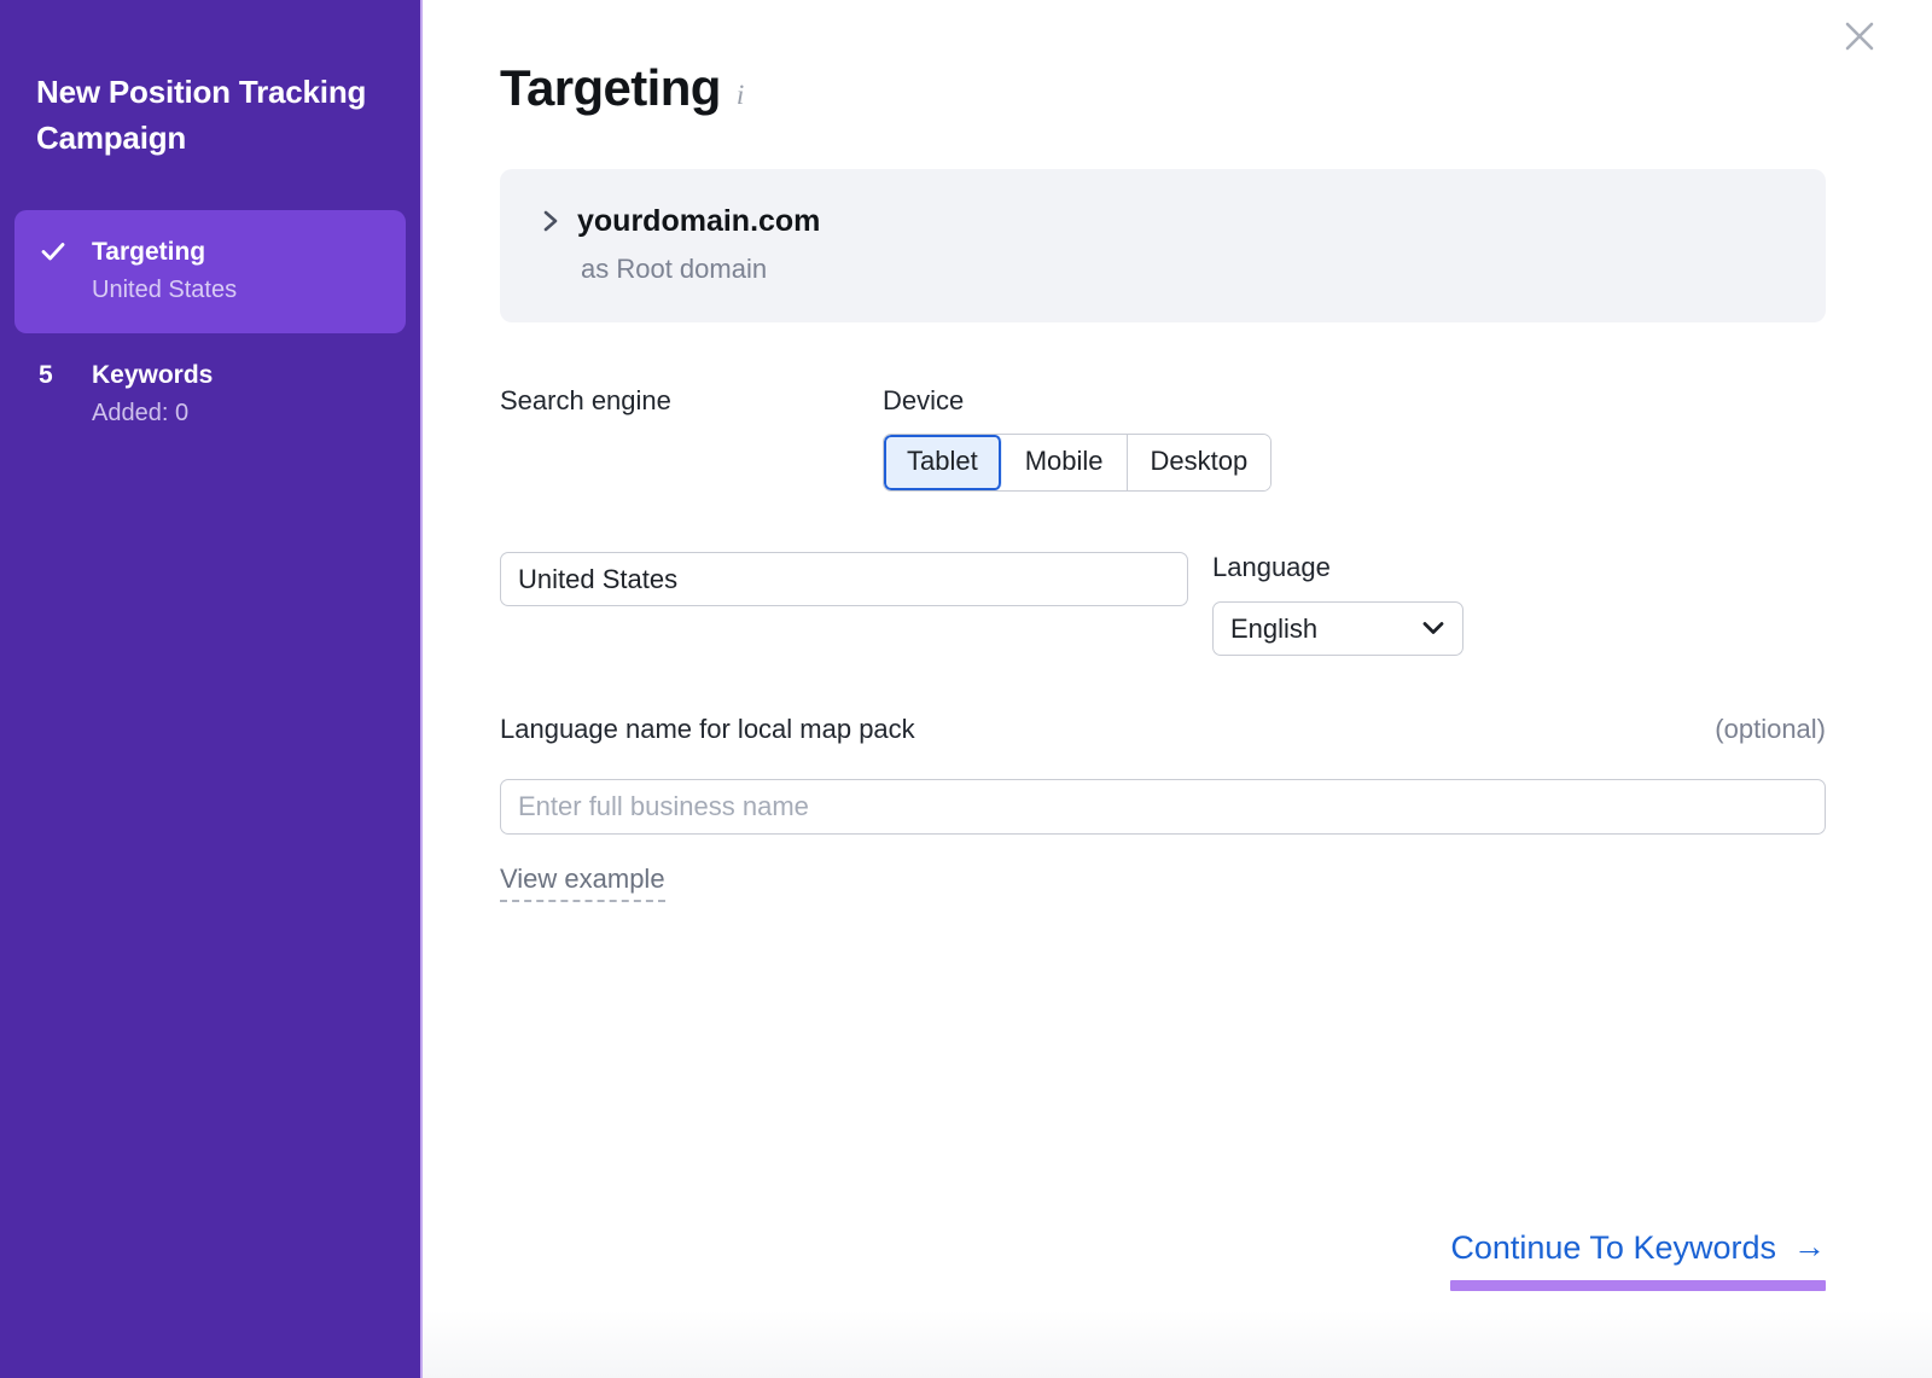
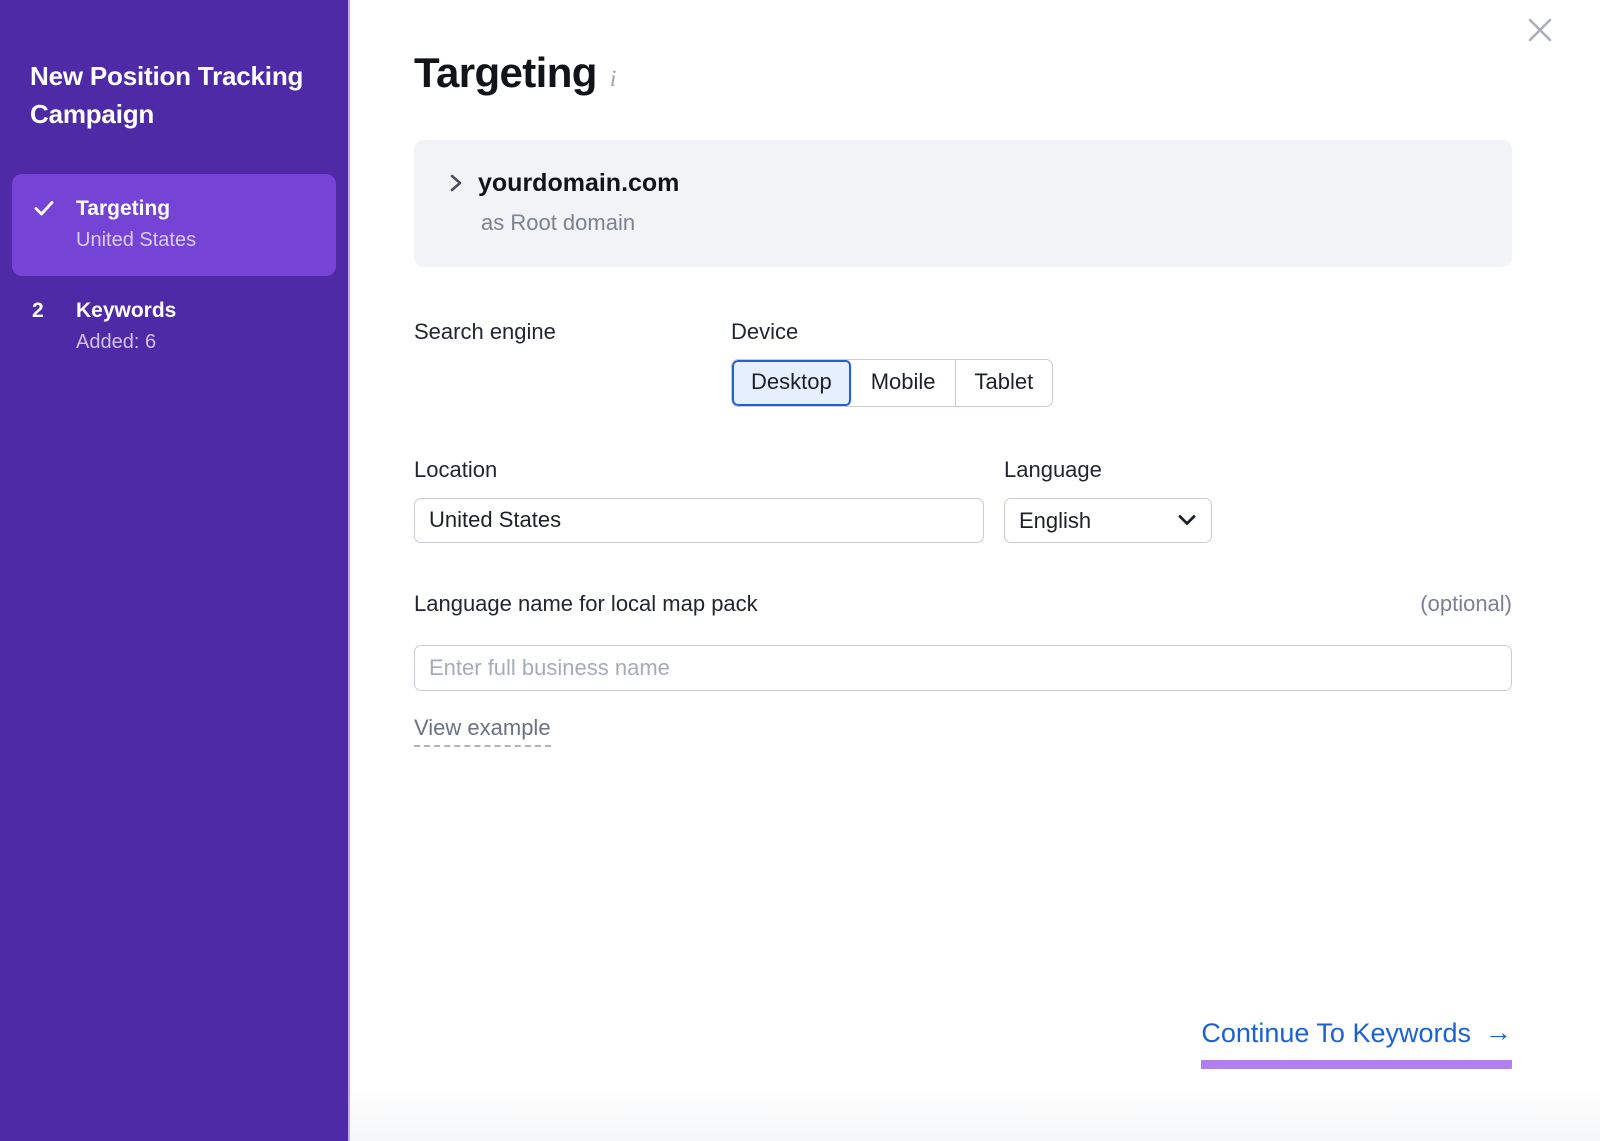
  New Position Tracking Campaign
  Targeting
  United States
- 5
+ 2
  Keywords
- Added: 0
+ Added: 6
  Targeting
  i
  yourdomain.com
  as Root domain
  Search engine
  Device
- Tablet
+ Desktop
  Mobile
- Desktop
+ Tablet
+ Location
  United States
  Language
  English
  Language name for local map pack
  (optional)
  Enter full business name View example
  Continue To Keywords
  →
